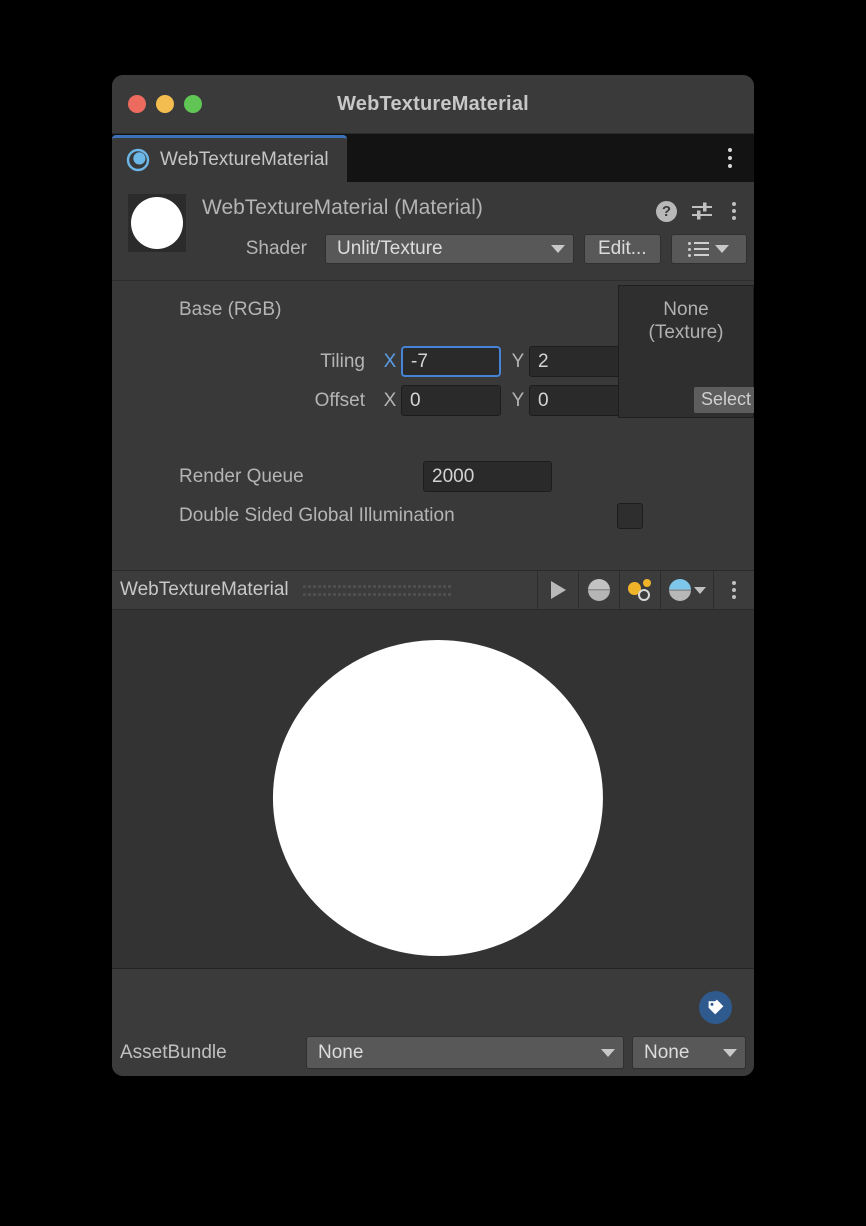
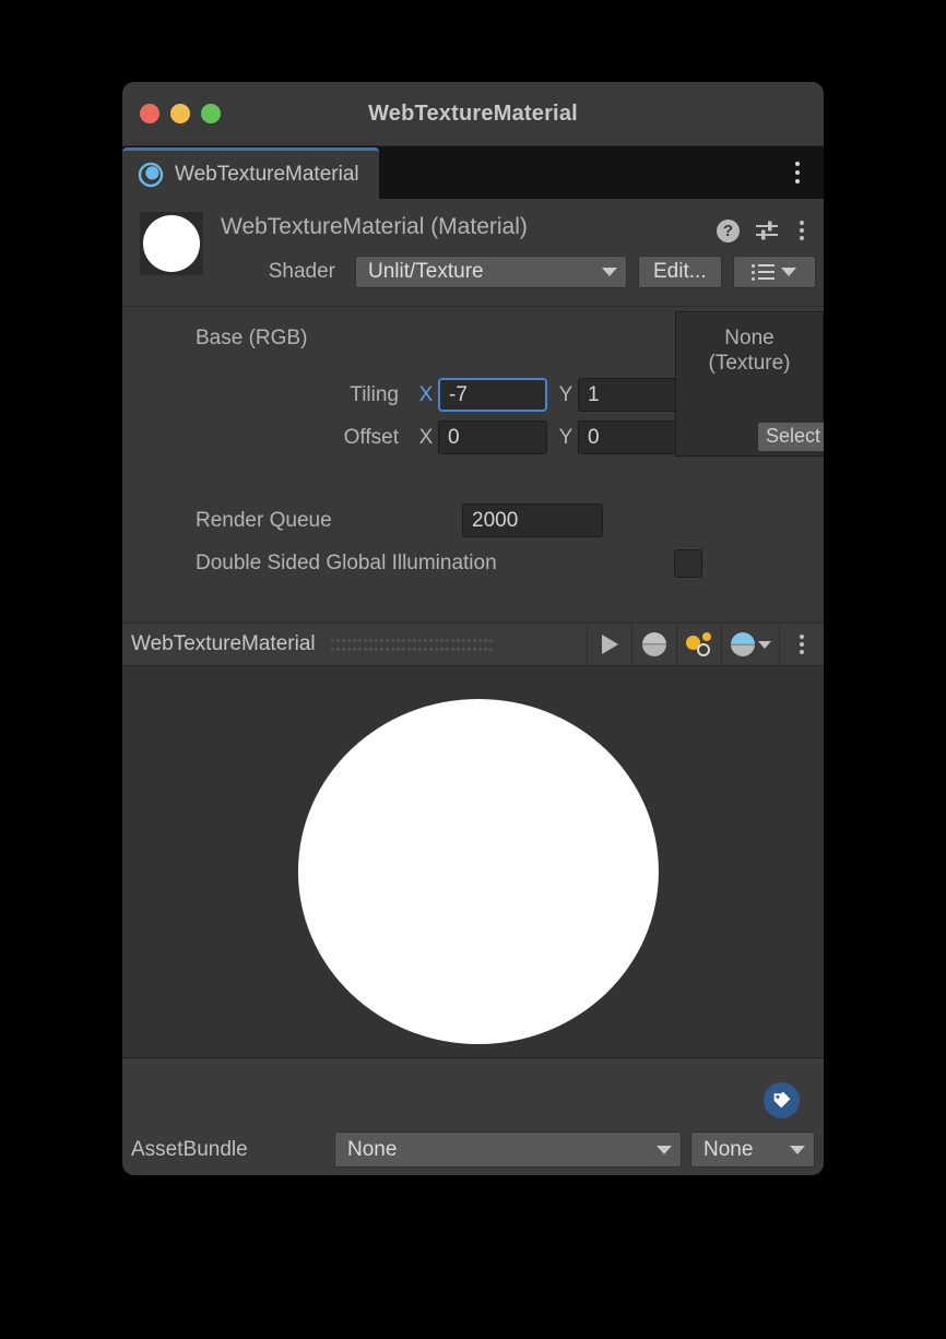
  WebTextureMaterial
  WebTextureMaterial
  WebTextureMaterial (Material)
  ?
  Shader
  Unlit/Texture
  Edit...
  Base (RGB)
  Tiling
  X
  -7
  Y
- 2
+ 1
  Offset
  X
  0
  Y
  0
  None
  (Texture)
  Select
  Render Queue
  2000
  Double Sided Global Illumination
  WebTextureMaterial
  AssetBundle
  None
  None
